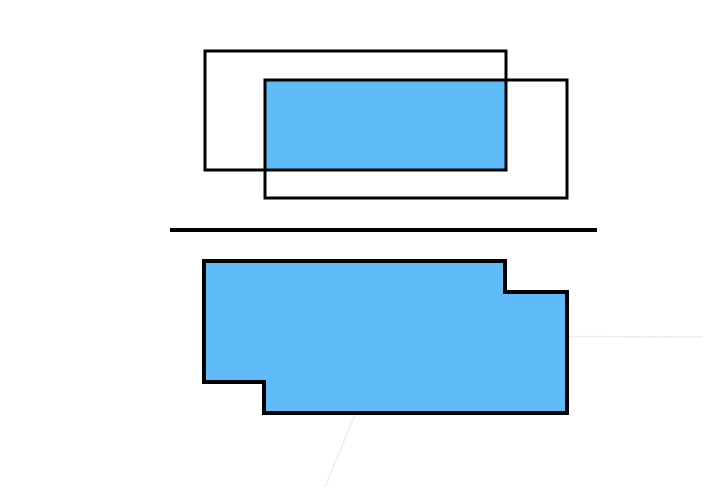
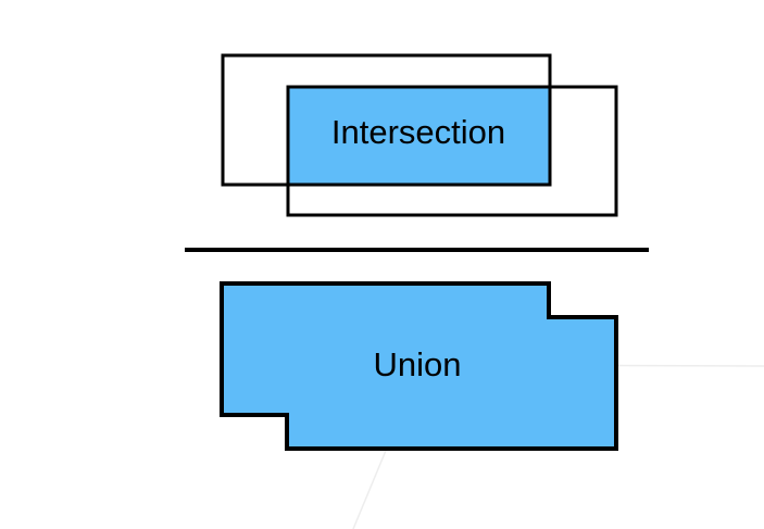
+ Intersection
+ Union
